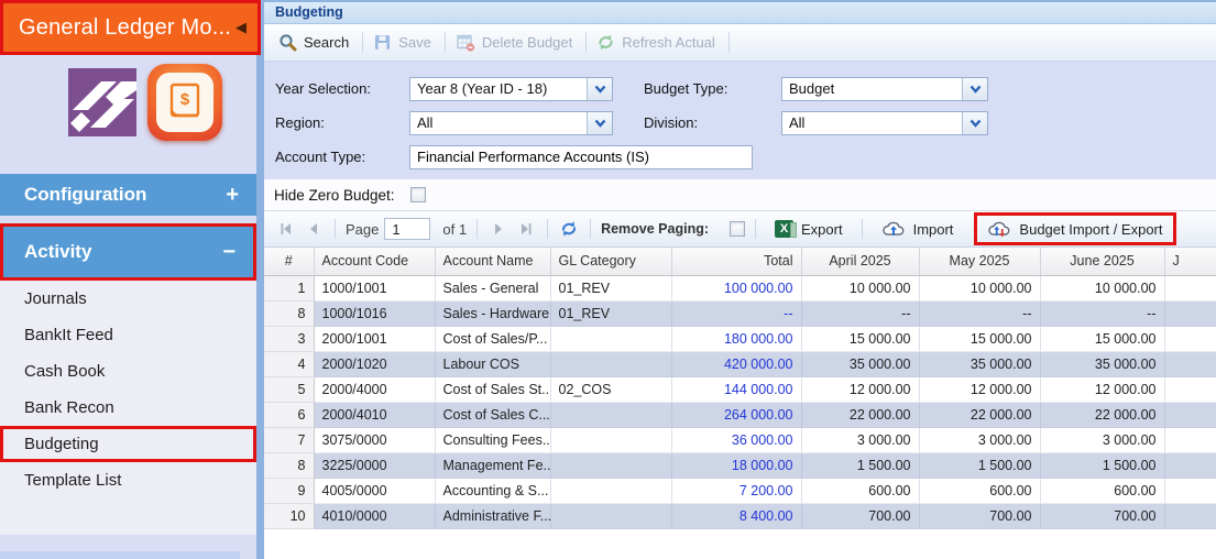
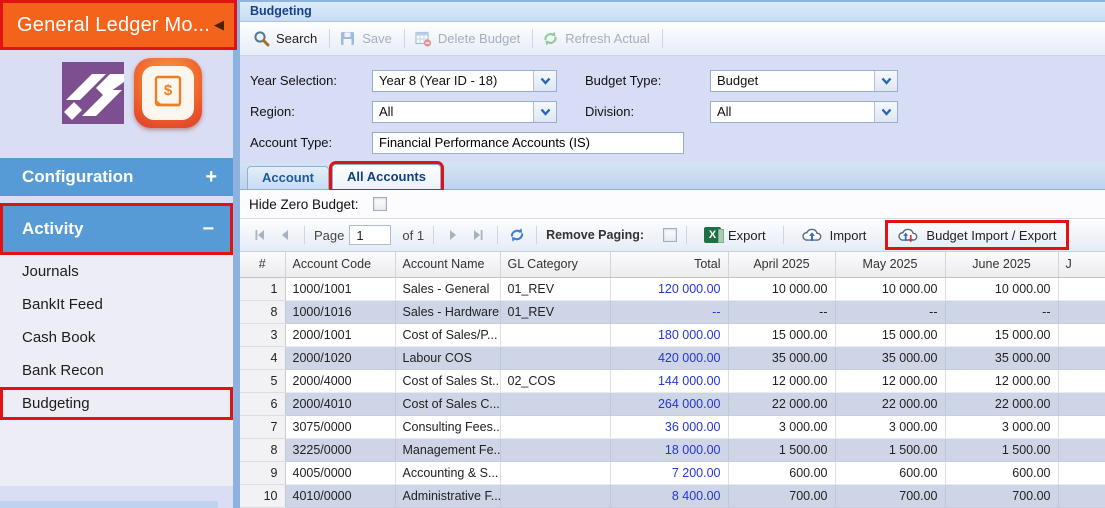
  General Ledger Mo...
  ◀
  $
  Configuration
  +
  Activity
  −
  Journals
  BankIt Feed
  Cash Book
  Bank Recon
  Budgeting
- Template List
  Budgeting
  Search
  Save
  Delete Budget
  Refresh Actual
  Year Selection:
  Year 8 (Year ID - 18)
  Budget Type:
  Budget
  Region:
  All
  Division:
  All
  Account Type:
  Financial Performance Accounts (IS)
+ Account
+ All Accounts
  Hide Zero Budget:
  Page
  1
  of 1
  Remove Paging:
  X
  Export
  Import
  Budget Import / Export
  #	Account Code	Account Name	GL Category	Total	April 2025	May 2025	June 2025	J
- 1	1000/1001	Sales - General	01_REV	100 000.00	10 000.00	10 000.00	10 000.00
+ 1	1000/1001	Sales - General	01_REV	120 000.00	10 000.00	10 000.00	10 000.00
  8	1000/1016	Sales - Hardware	01_REV	--	--	--	--
  3	2000/1001	Cost of Sales/P...		180 000.00	15 000.00	15 000.00	15 000.00
  4	2000/1020	Labour COS		420 000.00	35 000.00	35 000.00	35 000.00
  5	2000/4000	Cost of Sales St..	02_COS	144 000.00	12 000.00	12 000.00	12 000.00
  6	2000/4010	Cost of Sales C...		264 000.00	22 000.00	22 000.00	22 000.00
  7	3075/0000	Consulting Fees..		36 000.00	3 000.00	3 000.00	3 000.00
  8	3225/0000	Management Fe..		18 000.00	1 500.00	1 500.00	1 500.00
  9	4005/0000	Accounting & S...		7 200.00	600.00	600.00	600.00
  10	4010/0000	Administrative F...		8 400.00	700.00	700.00	700.00
